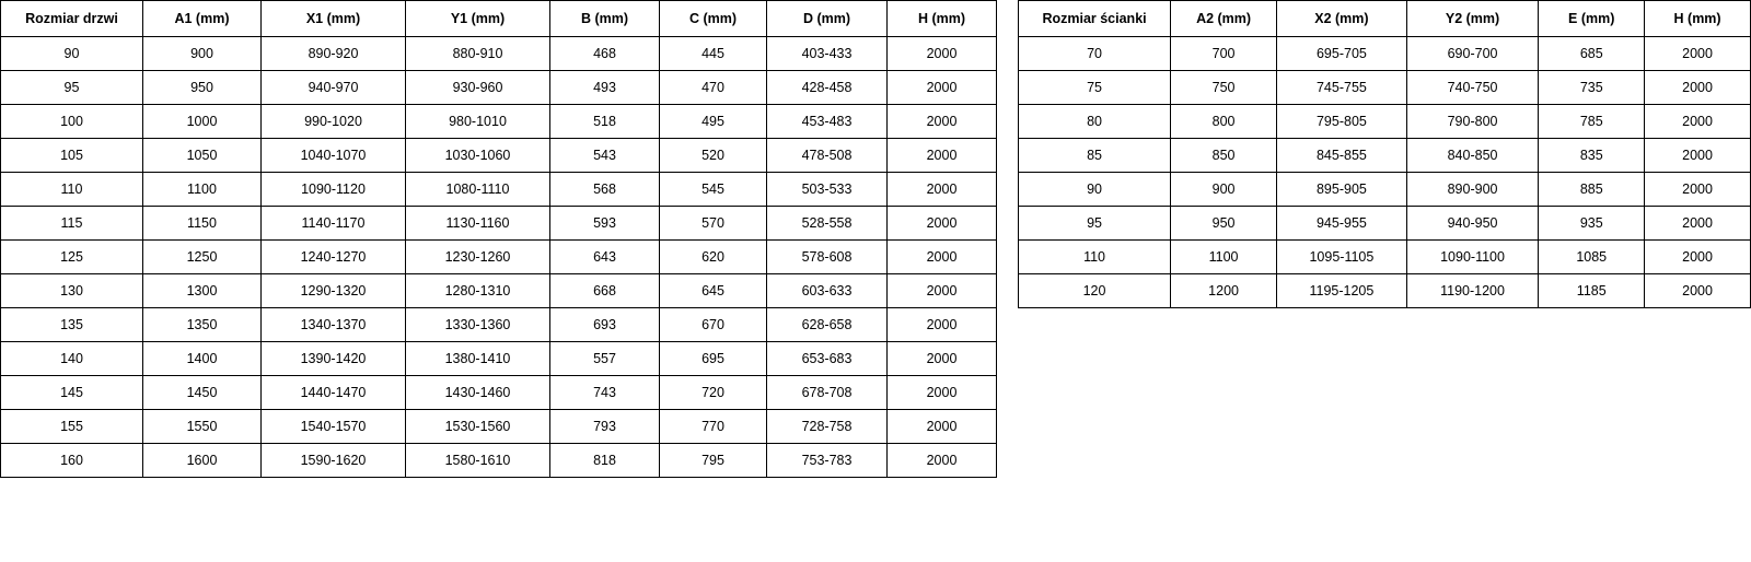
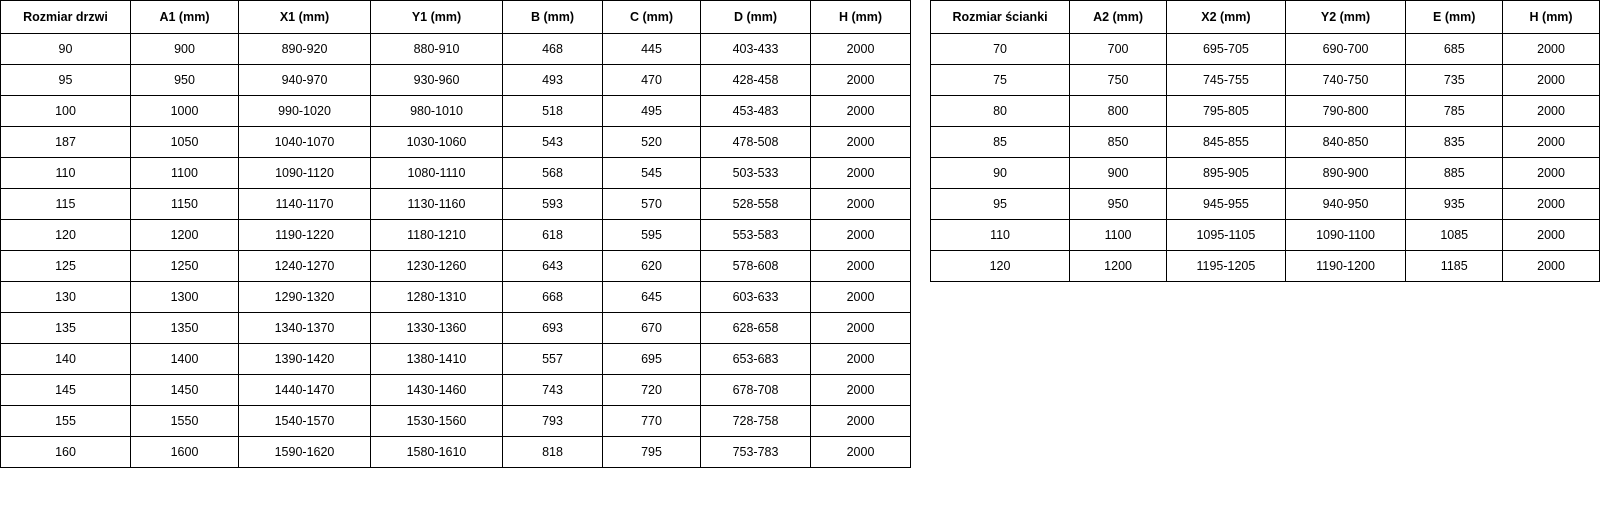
  Rozmiar drzwi	A1 (mm)	X1 (mm)	Y1 (mm)	B (mm)	C (mm)	D (mm)	H (mm)
  90	900	890-920	880-910	468	445	403-433	2000
  95	950	940-970	930-960	493	470	428-458	2000
  100	1000	990-1020	980-1010	518	495	453-483	2000
- 105	1050	1040-1070	1030-1060	543	520	478-508	2000
+ 187	1050	1040-1070	1030-1060	543	520	478-508	2000
  110	1100	1090-1120	1080-1110	568	545	503-533	2000
  115	1150	1140-1170	1130-1160	593	570	528-558	2000
+ 120	1200	1190-1220	1180-1210	618	595	553-583	2000
  125	1250	1240-1270	1230-1260	643	620	578-608	2000
  130	1300	1290-1320	1280-1310	668	645	603-633	2000
  135	1350	1340-1370	1330-1360	693	670	628-658	2000
  140	1400	1390-1420	1380-1410	557	695	653-683	2000
  145	1450	1440-1470	1430-1460	743	720	678-708	2000
  155	1550	1540-1570	1530-1560	793	770	728-758	2000
  160	1600	1590-1620	1580-1610	818	795	753-783	2000
  Rozmiar ścianki	A2 (mm)	X2 (mm)	Y2 (mm)	E (mm)	H (mm)
  70	700	695-705	690-700	685	2000
  75	750	745-755	740-750	735	2000
  80	800	795-805	790-800	785	2000
  85	850	845-855	840-850	835	2000
  90	900	895-905	890-900	885	2000
  95	950	945-955	940-950	935	2000
  110	1100	1095-1105	1090-1100	1085	2000
  120	1200	1195-1205	1190-1200	1185	2000
